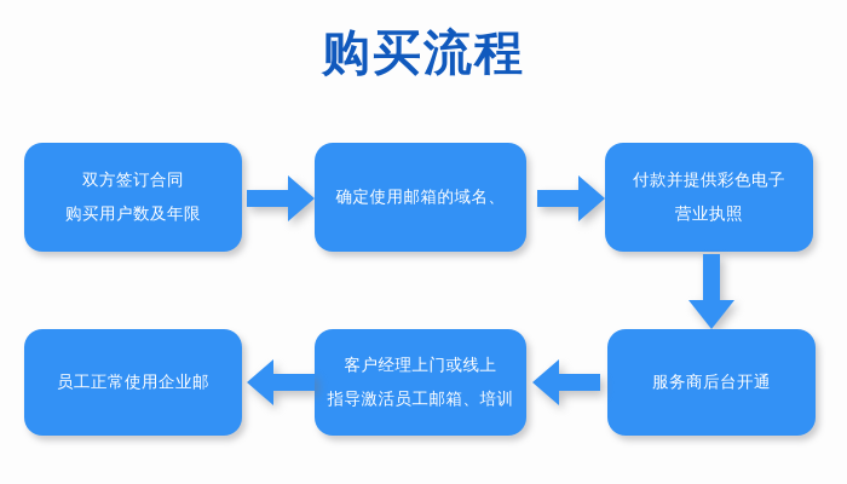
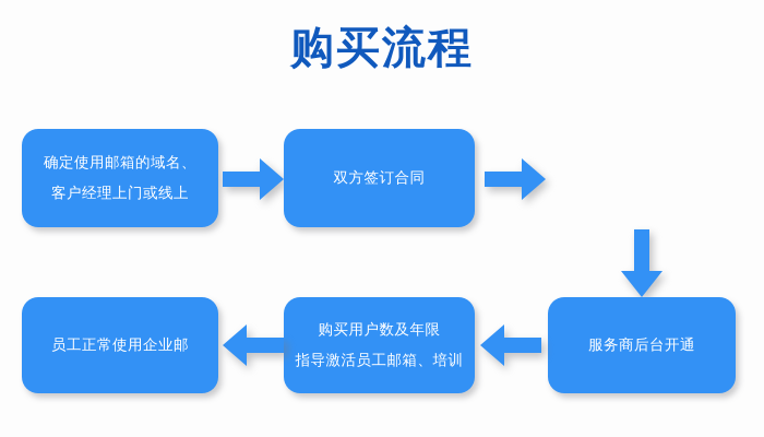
  购买流程
- 双方签订合同
+ 确定使用邮箱的域名、
- 购买用户数及年限
+ 客户经理上门或线上
- 确定使用邮箱的域名、
+ 双方签订合同
- 付款并提供彩色电子
- 营业执照
  服务商后台开通
- 客户经理上门或线上
+ 购买用户数及年限
  指导激活员工邮箱、培训
  员工正常使用企业邮
